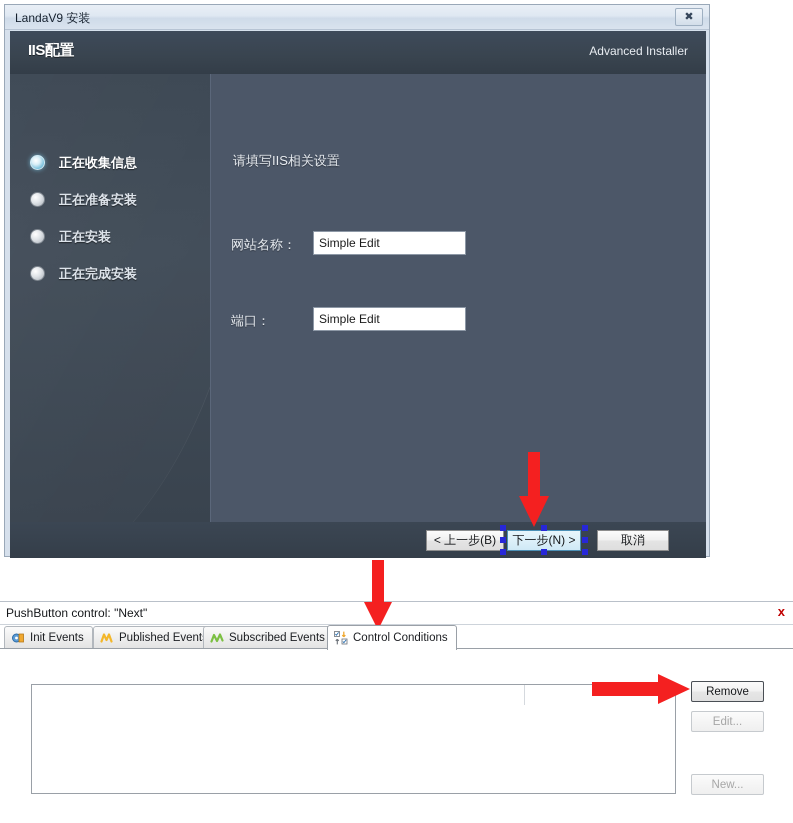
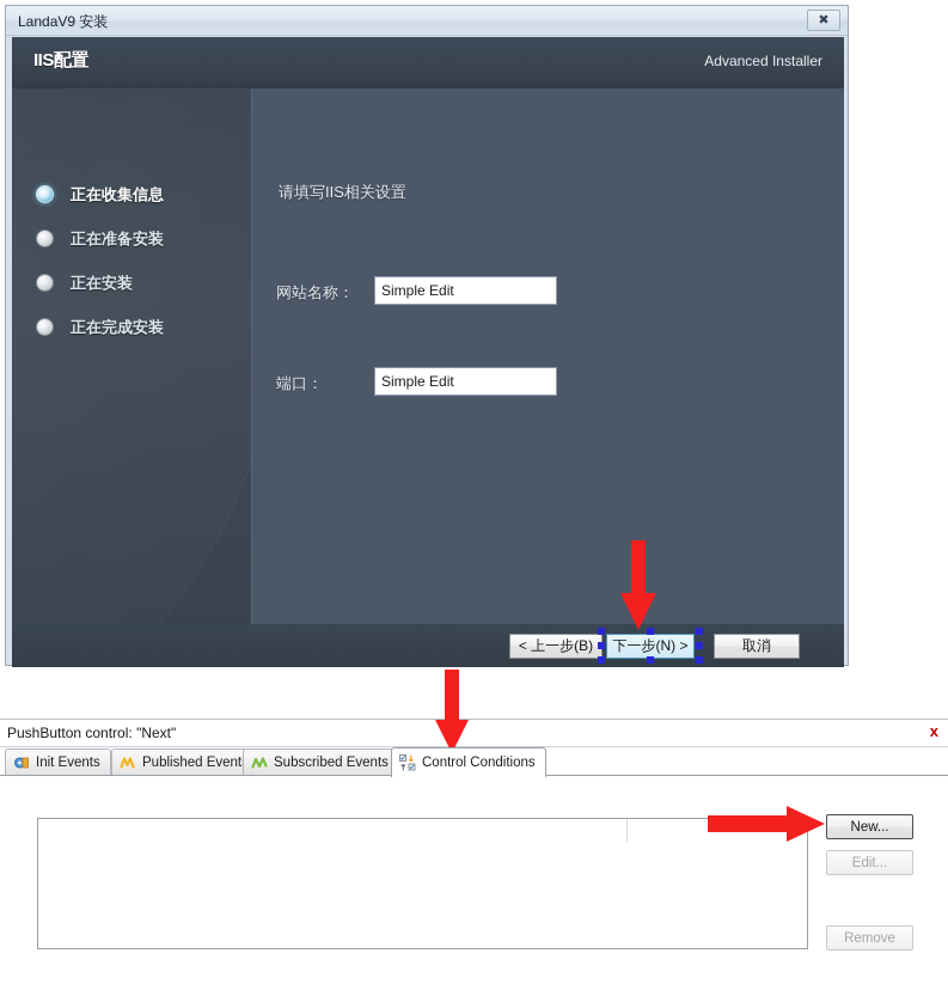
  LandaV9 安装
  ✖
  IIS配置
  Advanced Installer
  正在收集信息
  正在准备安装
  正在安装
  正在完成安装
  请填写IIS相关设置
  网站名称：
  Simple Edit
  端口：
  Simple Edit
  < 上一步(B)
  下一步(N) >
  取消
  PushButton control: "Next"
  x
  Init Events
  Published Event
  Subscribed Events
  Control Conditions
- Remove
+ New...
  Edit...
- New...
+ Remove
